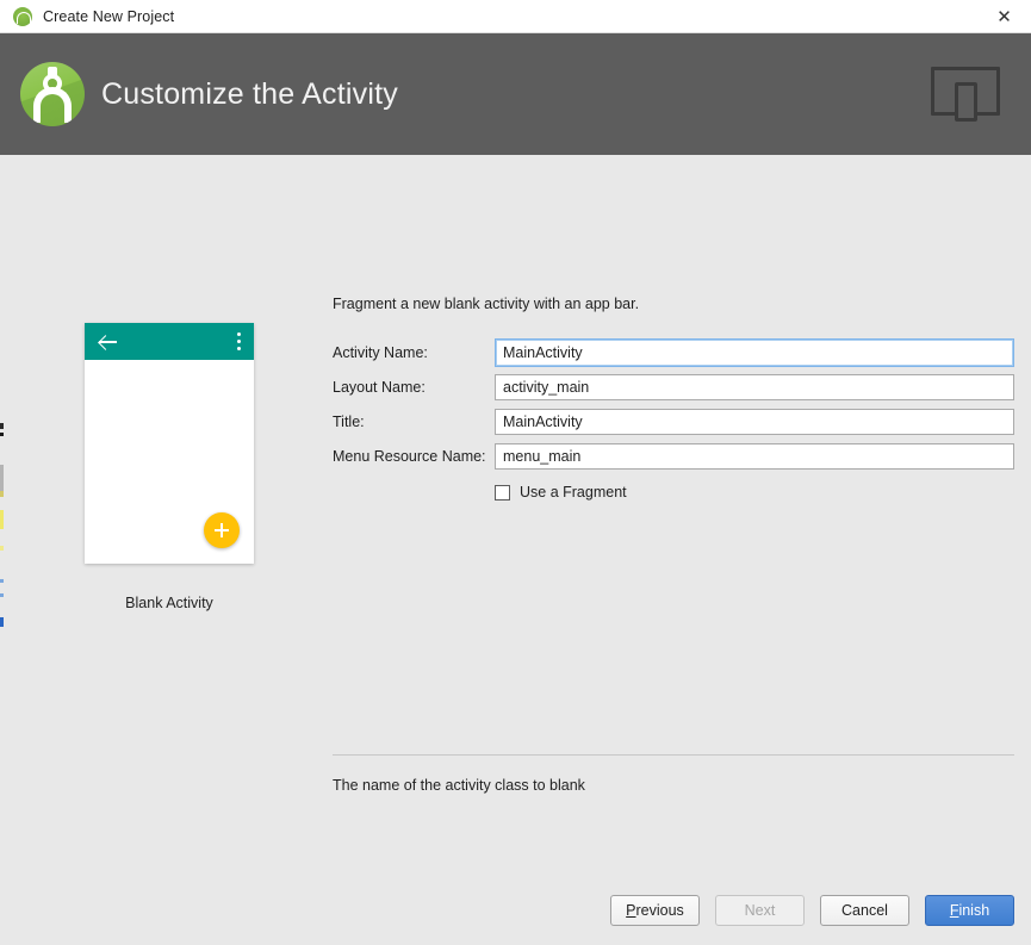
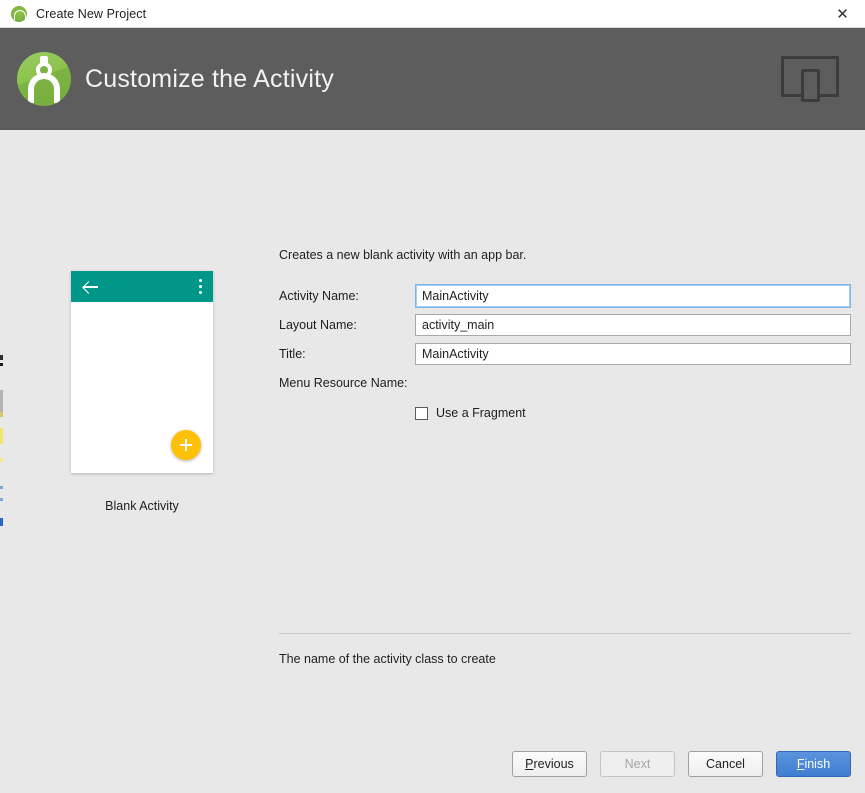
  Create New Project
  ✕
  Customize the Activity
  Blank Activity
- Fragment a new blank activity with an app bar.
+ Creates a new blank activity with an app bar.
  Activity Name:
  MainActivity
  Layout Name:
  activity_main
  Title:
  MainActivity
  Menu Resource Name:
- menu_main
  Use a Fragment
- The name of the activity class to blank
+ The name of the activity class to create
  P
  revious
  Next
  Cancel
  F
  inish
